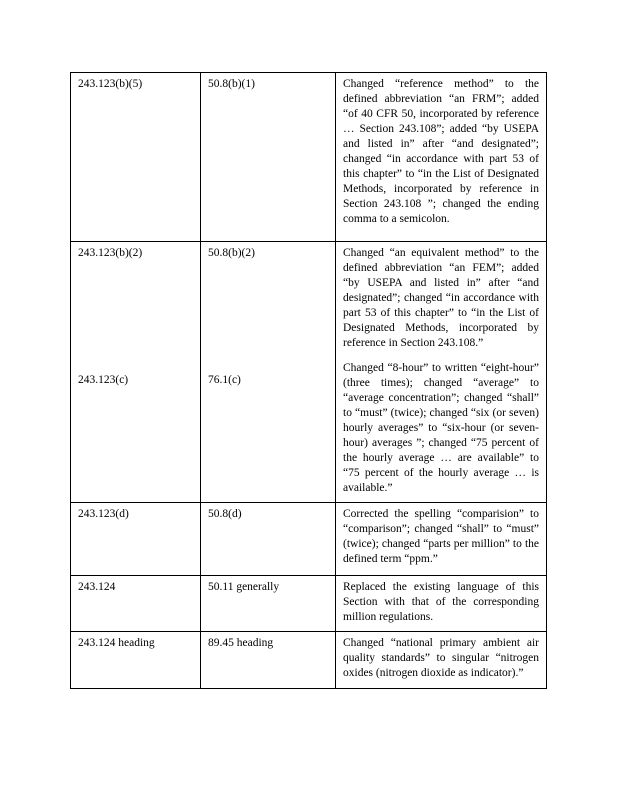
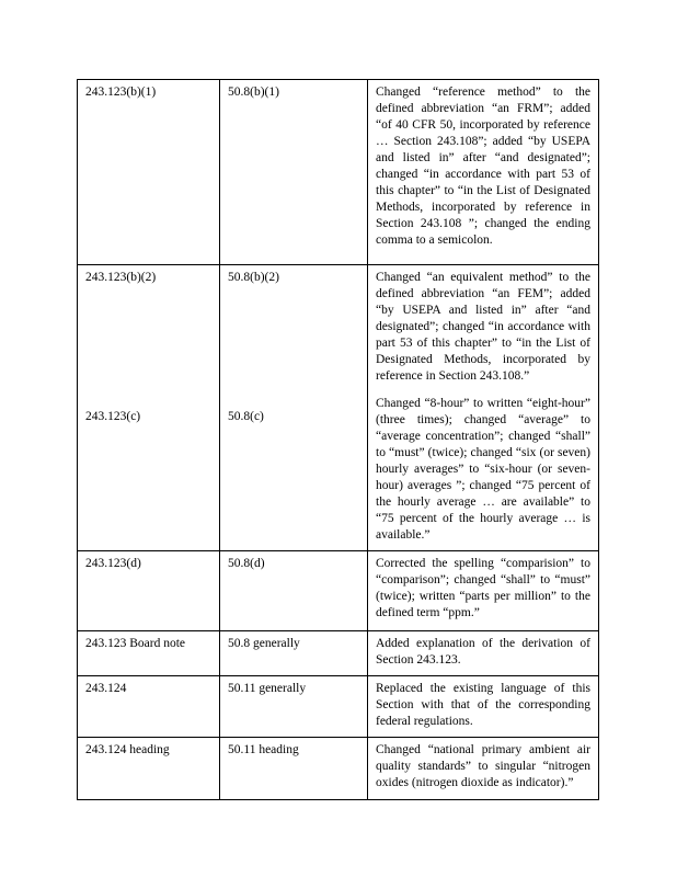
- 243.123(b)(5)	50.8(b)(1)	Changed “reference method” to the defined abbreviation “an FRM”; added “of 40 CFR 50, incorporated by reference … Section 243.108”; added “by USEPA and listed in” after “and designated”; changed “in accordance with part 53 of this chapter” to “in the List of Designated Methods, incorporated by reference in Section 243.108 ”; changed the ending comma to a semicolon.
+ 243.123(b)(1)	50.8(b)(1)	Changed “reference method” to the defined abbreviation “an FRM”; added “of 40 CFR 50, incorporated by reference … Section 243.108”; added “by USEPA and listed in” after “and designated”; changed “in accordance with part 53 of this chapter” to “in the List of Designated Methods, incorporated by reference in Section 243.108 ”; changed the ending comma to a semicolon.
- 243.123(b)(2) 243.123(c)	50.8(b)(2) 76.1(c)	Changed “an equivalent method” to the defined abbreviation “an FEM”; added “by USEPA and listed in” after “and designated”; changed “in accordance with part 53 of this chapter” to “in the List of Designated Methods, incorporated by reference in Section 243.108.” Changed “8-hour” to written “eight-hour” (three times); changed “average” to “average concentration”; changed “shall” to “must” (twice); changed “six (or seven) hourly averages” to “six-hour (or seven-hour) averages ”; changed “75 percent of the hourly average … are available” to “75 percent of the hourly average … is available.”
+ 243.123(b)(2) 243.123(c)	50.8(b)(2) 50.8(c)	Changed “an equivalent method” to the defined abbreviation “an FEM”; added “by USEPA and listed in” after “and designated”; changed “in accordance with part 53 of this chapter” to “in the List of Designated Methods, incorporated by reference in Section 243.108.” Changed “8-hour” to written “eight-hour” (three times); changed “average” to “average concentration”; changed “shall” to “must” (twice); changed “six (or seven) hourly averages” to “six-hour (or seven-hour) averages ”; changed “75 percent of the hourly average … are available” to “75 percent of the hourly average … is available.”
- 243.123(d)	50.8(d)	Corrected the spelling “comparision” to “comparison”; changed “shall” to “must” (twice); changed “parts per million” to the defined term “ppm.”
+ 243.123(d)	50.8(d)	Corrected the spelling “comparision” to “comparison”; changed “shall” to “must” (twice); written “parts per million” to the defined term “ppm.”
+ 243.123 Board note	50.8 generally	Added explanation of the derivation of Section 243.123.
- 243.124	50.11 generally	Replaced the existing language of this Section with that of the corresponding million regulations.
+ 243.124	50.11 generally	Replaced the existing language of this Section with that of the corresponding federal regulations.
- 243.124 heading	89.45 heading	Changed “national primary ambient air quality standards” to singular “nitrogen oxides (nitrogen dioxide as indicator).”
+ 243.124 heading	50.11 heading	Changed “national primary ambient air quality standards” to singular “nitrogen oxides (nitrogen dioxide as indicator).”
